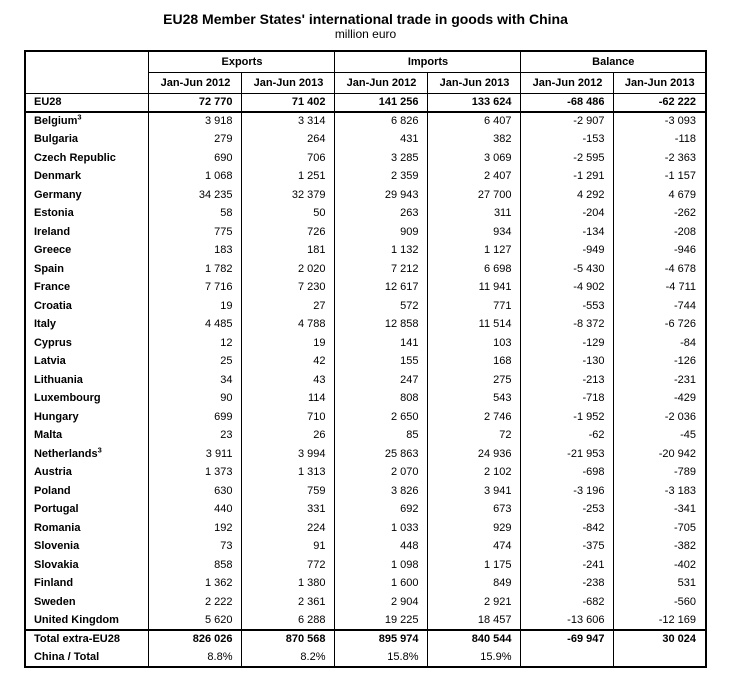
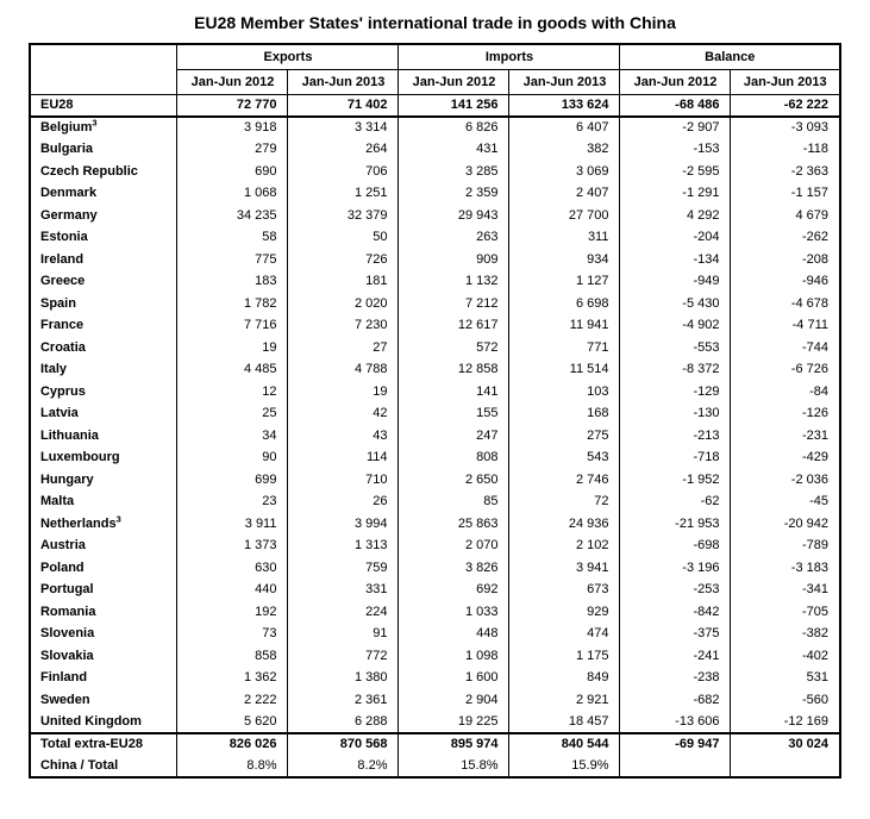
  EU28 Member States' international trade in goods with China
- million euro
  	Exports	Imports	Balance
  Jan-Jun 2012	Jan-Jun 2013	Jan-Jun 2012	Jan-Jun 2013	Jan-Jun 2012	Jan-Jun 2013
  EU28	72 770	71 402	141 256	133 624	-68 486	-62 222
  Belgium3	3 918	3 314	6 826	6 407	-2 907	-3 093
  Bulgaria	279	264	431	382	-153	-118
  Czech Republic	690	706	3 285	3 069	-2 595	-2 363
  Denmark	1 068	1 251	2 359	2 407	-1 291	-1 157
  Germany	34 235	32 379	29 943	27 700	4 292	4 679
  Estonia	58	50	263	311	-204	-262
  Ireland	775	726	909	934	-134	-208
  Greece	183	181	1 132	1 127	-949	-946
  Spain	1 782	2 020	7 212	6 698	-5 430	-4 678
  France	7 716	7 230	12 617	11 941	-4 902	-4 711
  Croatia	19	27	572	771	-553	-744
  Italy	4 485	4 788	12 858	11 514	-8 372	-6 726
  Cyprus	12	19	141	103	-129	-84
  Latvia	25	42	155	168	-130	-126
  Lithuania	34	43	247	275	-213	-231
  Luxembourg	90	114	808	543	-718	-429
  Hungary	699	710	2 650	2 746	-1 952	-2 036
  Malta	23	26	85	72	-62	-45
  Netherlands3	3 911	3 994	25 863	24 936	-21 953	-20 942
  Austria	1 373	1 313	2 070	2 102	-698	-789
  Poland	630	759	3 826	3 941	-3 196	-3 183
  Portugal	440	331	692	673	-253	-341
  Romania	192	224	1 033	929	-842	-705
  Slovenia	73	91	448	474	-375	-382
  Slovakia	858	772	1 098	1 175	-241	-402
  Finland	1 362	1 380	1 600	849	-238	531
  Sweden	2 222	2 361	2 904	2 921	-682	-560
  United Kingdom	5 620	6 288	19 225	18 457	-13 606	-12 169
  Total extra-EU28	826 026	870 568	895 974	840 544	-69 947	30 024
  China / Total	8.8%	8.2%	15.8%	15.9%
